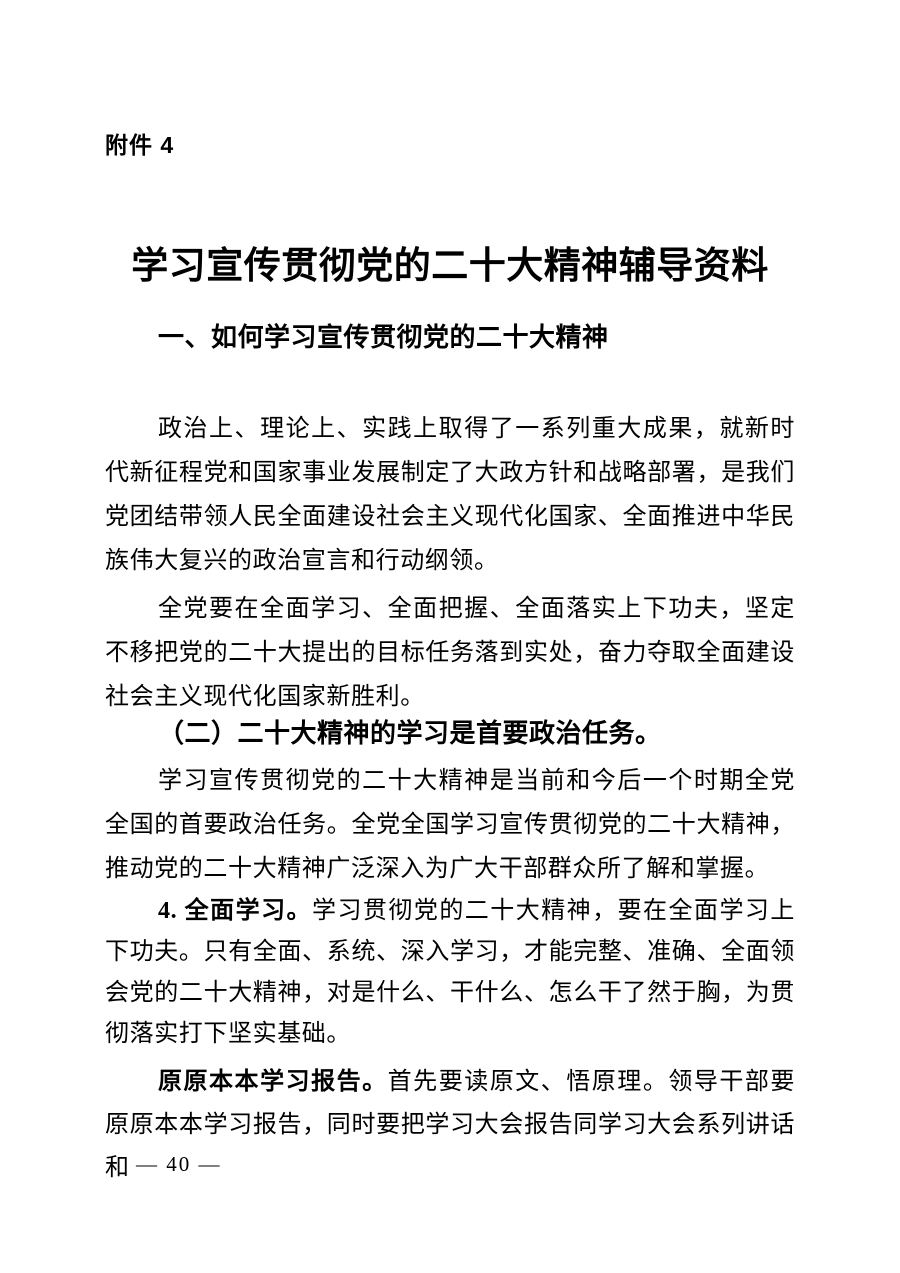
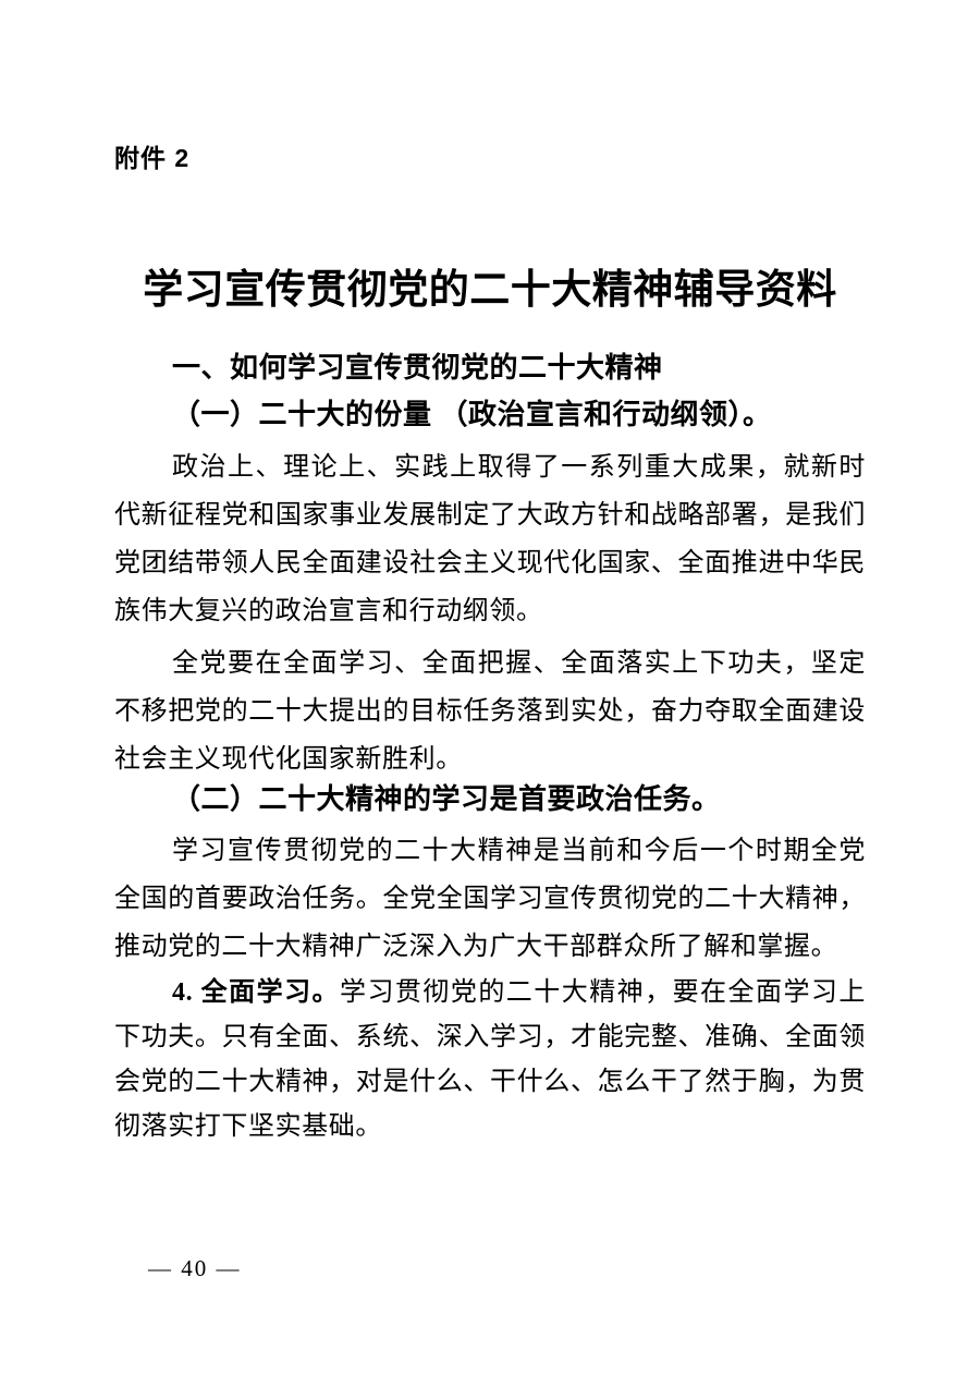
- 附件 4
+ 附件 2
  学习宣传贯彻党的二十大精神辅导资料
  一、如何学习宣传贯彻党的二十大精神
+ （一）二十大的份量 （政治宣言和行动纲领）。
  政治上、理论上、实践上取得了一系列重大成果，就新时代新征程党和国家事业发展制定了大政方针和战略部署，是我们党团结带领人民全面建设社会主义现代化国家、全面推进中华民族伟大复兴的政治宣言和行动纲领。
  全党要在全面学习、全面把握、全面落实上下功夫，坚定不移把党的二十大提出的目标任务落到实处，奋力夺取全面建设社会主义现代化国家新胜利。
  （二）二十大精神的学习是首要政治任务。
  学习宣传贯彻党的二十大精神是当前和今后一个时期全党全国的首要政治任务。全党全国学习宣传贯彻党的二十大精神，推动党的二十大精神广泛深入为广大干部群众所了解和掌握。
  4. 全面学习。学习贯彻党的二十大精神，要在全面学习上下功夫。只有全面、系统、深入学习，才能完整、准确、全面领会党的二十大精神，对是什么、干什么、怎么干了然于胸，为贯彻落实打下坚实基础。
- 原原本本学习报告。首先要读原文、悟原理。领导干部要原原本本学习报告，同时要把学习大会报告同学习大会系列讲话和
  — 40 —
